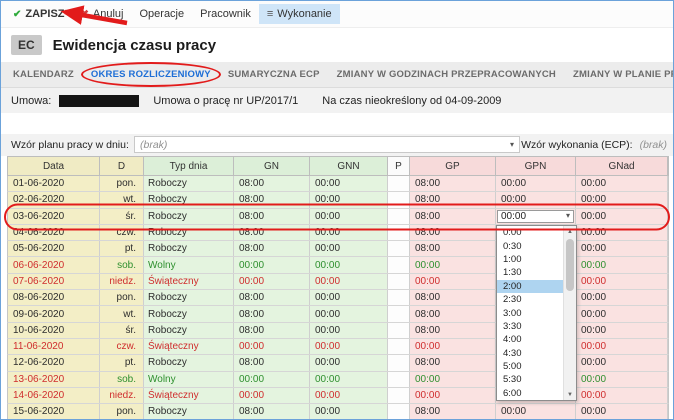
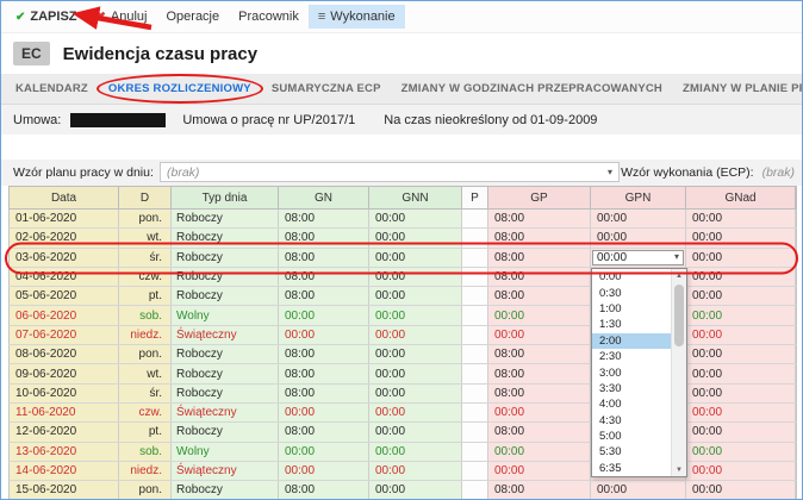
  ✔
  ZAPISZ
  Anuluj
  Operacje
  Pracownik
  ≡
  Wykonanie
  EC
  Ewidencja czasu pracy
  KALENDARZ
  OKRES ROZLICZENIOWY
  SUMARYCZNA ECP
  ZMIANY W GODZINACH PRZEPRACOWANYCH
  ZMIANY W PLANIE P
  Umowa:
  Umowa o pracę nr UP/2017/1
- Na czas nieokreślony od 04-09-2009
+ Na czas nieokreślony od 01-09-2009
  Wzór planu pracy w dniu:
  (brak)
  ▾
  Wzór wykonania (ECP):
  (brak)
  Data
  D
  Typ dnia
  GN
  GNN
  P
  GP
  GPN
  GNad
  01-06-2020
  pon.
  Roboczy
  08:00
  00:00
  08:00
  00:00
  00:00
  02-06-2020
  wt.
  Roboczy
  08:00
  00:00
  08:00
  00:00
  00:00
  03-06-2020
  śr.
  Roboczy
  08:00
  00:00
  08:00
  00:00
  ▾
  00:00
  04-06-2020
  czw.
  Roboczy
  08:00
  00:00
  08:00
  00:00
  05-06-2020
  pt.
  Roboczy
  08:00
  00:00
  08:00
  00:00
  06-06-2020
  sob.
  Wolny
  00:00
  00:00
  00:00
  00:00
  07-06-2020
  niedz.
  Świąteczny
  00:00
  00:00
  00:00
  00:00
  08-06-2020
  pon.
  Roboczy
  08:00
  00:00
  08:00
  00:00
  09-06-2020
  wt.
  Roboczy
  08:00
  00:00
  08:00
  00:00
  10-06-2020
  śr.
  Roboczy
  08:00
  00:00
  08:00
  00:00
  11-06-2020
  czw.
  Świąteczny
  00:00
  00:00
  00:00
  00:00
  12-06-2020
  pt.
  Roboczy
  08:00
  00:00
  08:00
  00:00
  13-06-2020
  sob.
  Wolny
  00:00
  00:00
  00:00
  00:00
  14-06-2020
  niedz.
  Świąteczny
  00:00
  00:00
  00:00
  00:00
  15-06-2020
  pon.
  Roboczy
  08:00
  00:00
  08:00
  00:00
  00:00
  0:00
  0:30
  1:00
  1:30
  2:00
  2:30
  3:00
  3:30
  4:00
  4:30
  5:00
  5:30
- 6:00
+ 6:35
